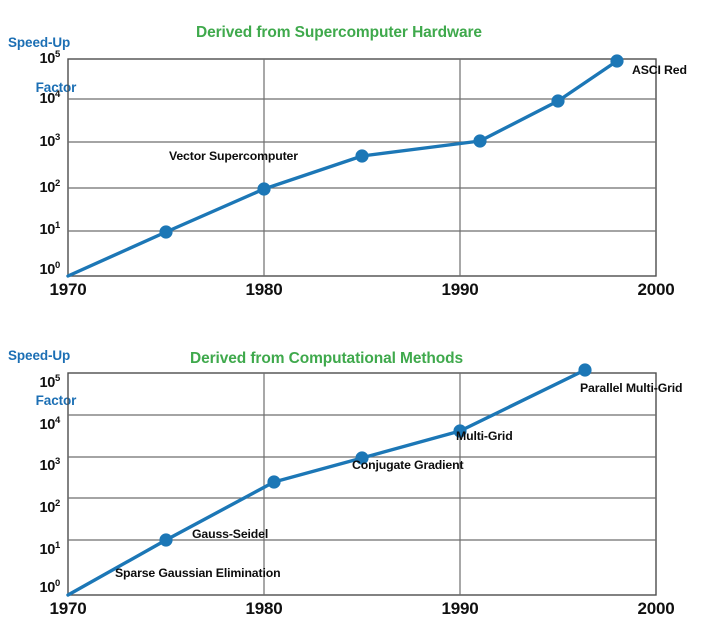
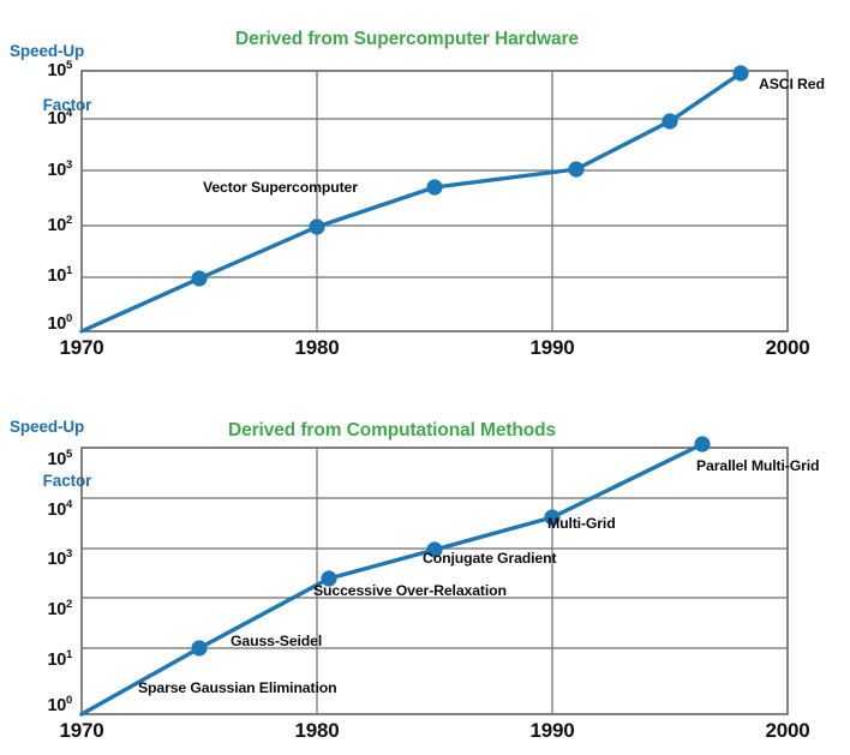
  Speed-Up
  Factor
  Derived from Supercomputer Hardware
  105
  104
  103
  102
  101
  100
  ASCI Red
  Vector Supercomputer
  1970
  1980
  1990
  2000
  Speed-Up
  Factor
  Derived from Computational Methods
  105
  104
  103
  102
  101
  100
  Parallel Multi-Grid
  Multi-Grid
  Conjugate Gradient
+ Successive Over-Relaxation
  Gauss-Seidel
  Sparse Gaussian Elimination
  1970
  1980
  1990
  2000
